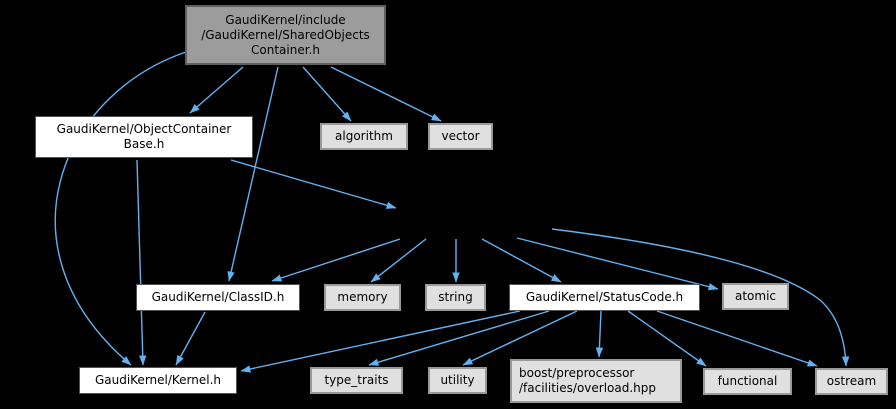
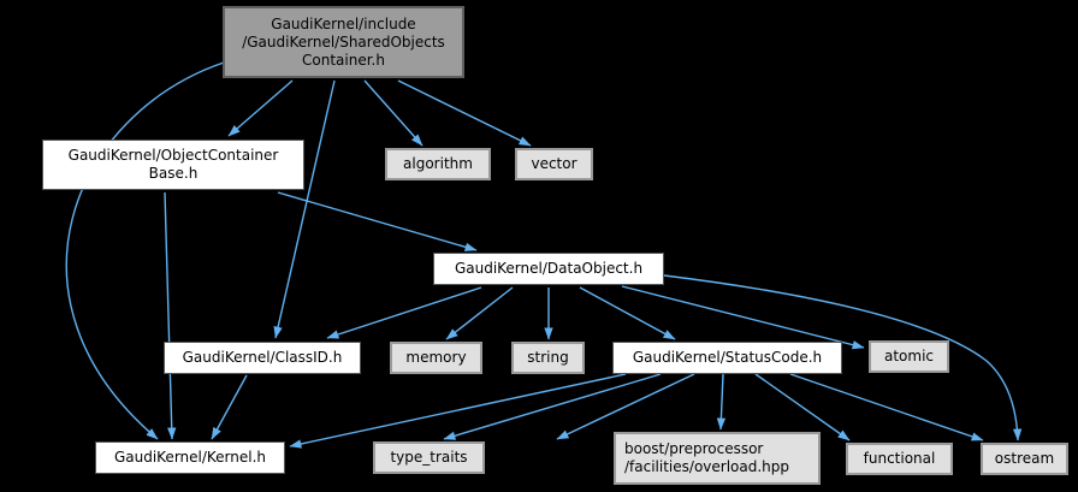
  GaudiKernel/include
  /GaudiKernel/SharedObjects
  Container.h
  GaudiKernel/ObjectContainer
  Base.h
  algorithm
  vector
+ GaudiKernel/DataObject.h
  GaudiKernel/ClassID.h
  memory
  string
  GaudiKernel/StatusCode.h
  atomic
  GaudiKernel/Kernel.h
  type_traits
- utility
  boost/preprocessor
  /facilities/overload.hpp
  functional
  ostream
